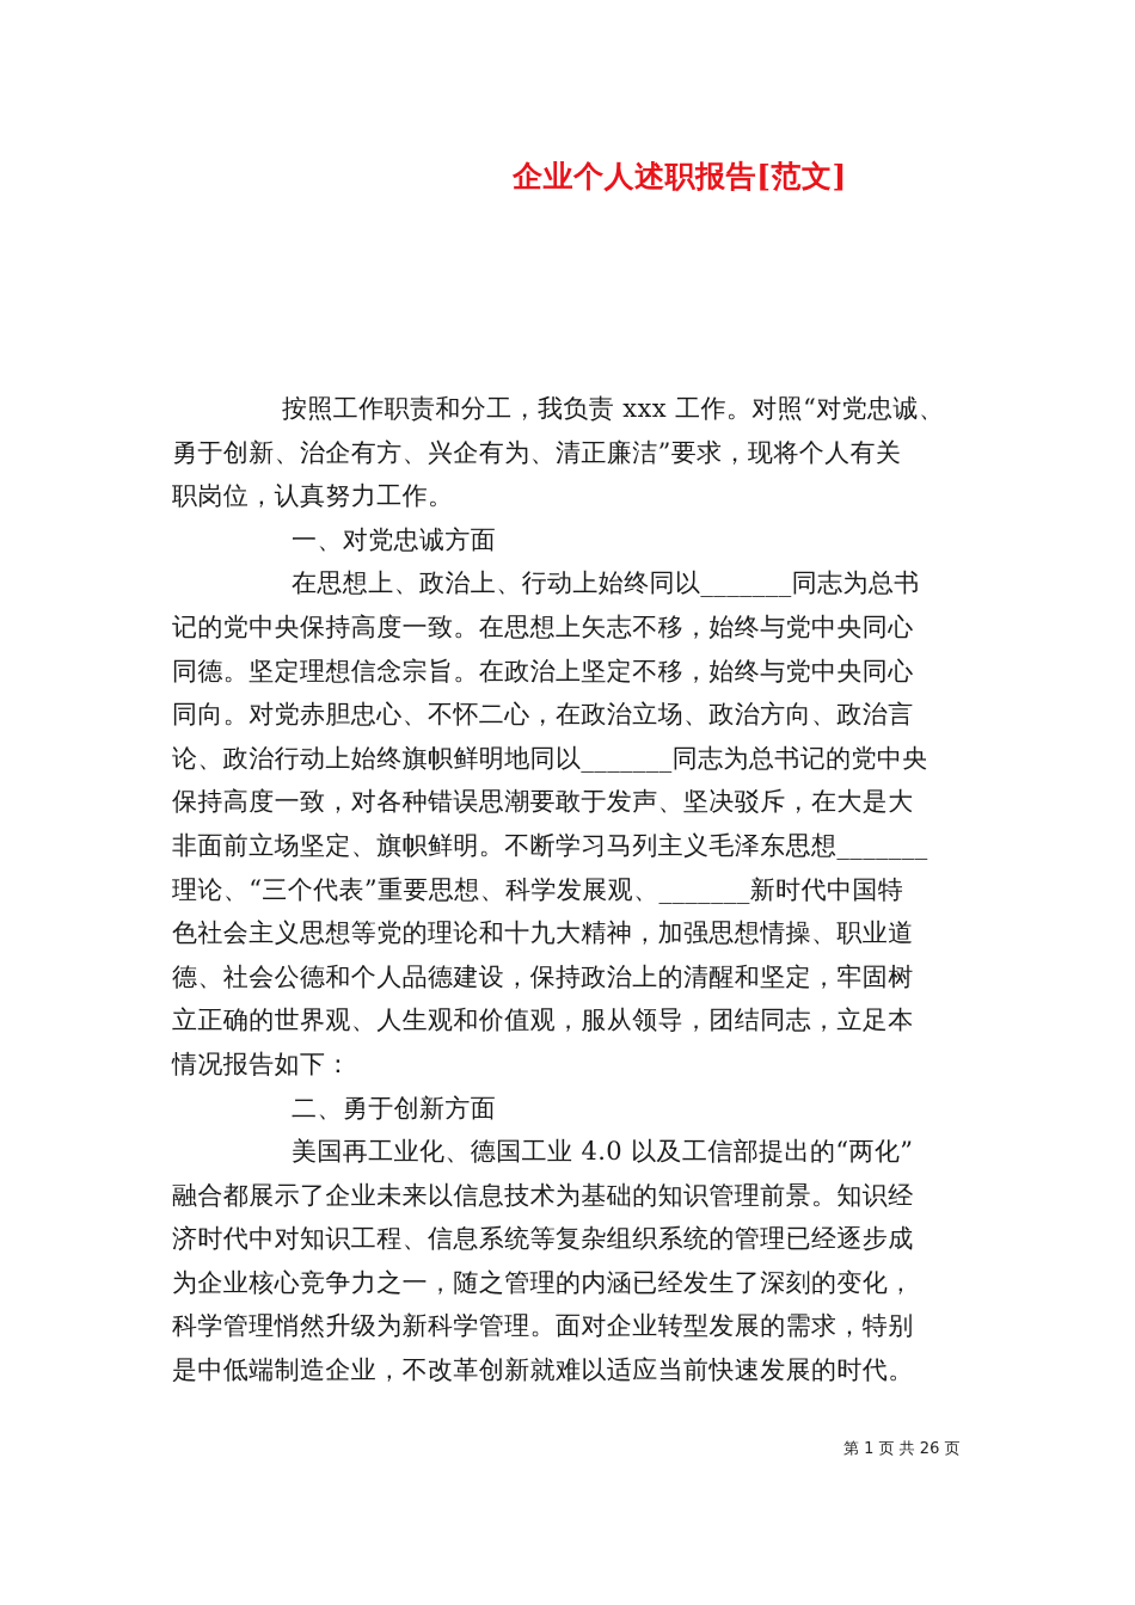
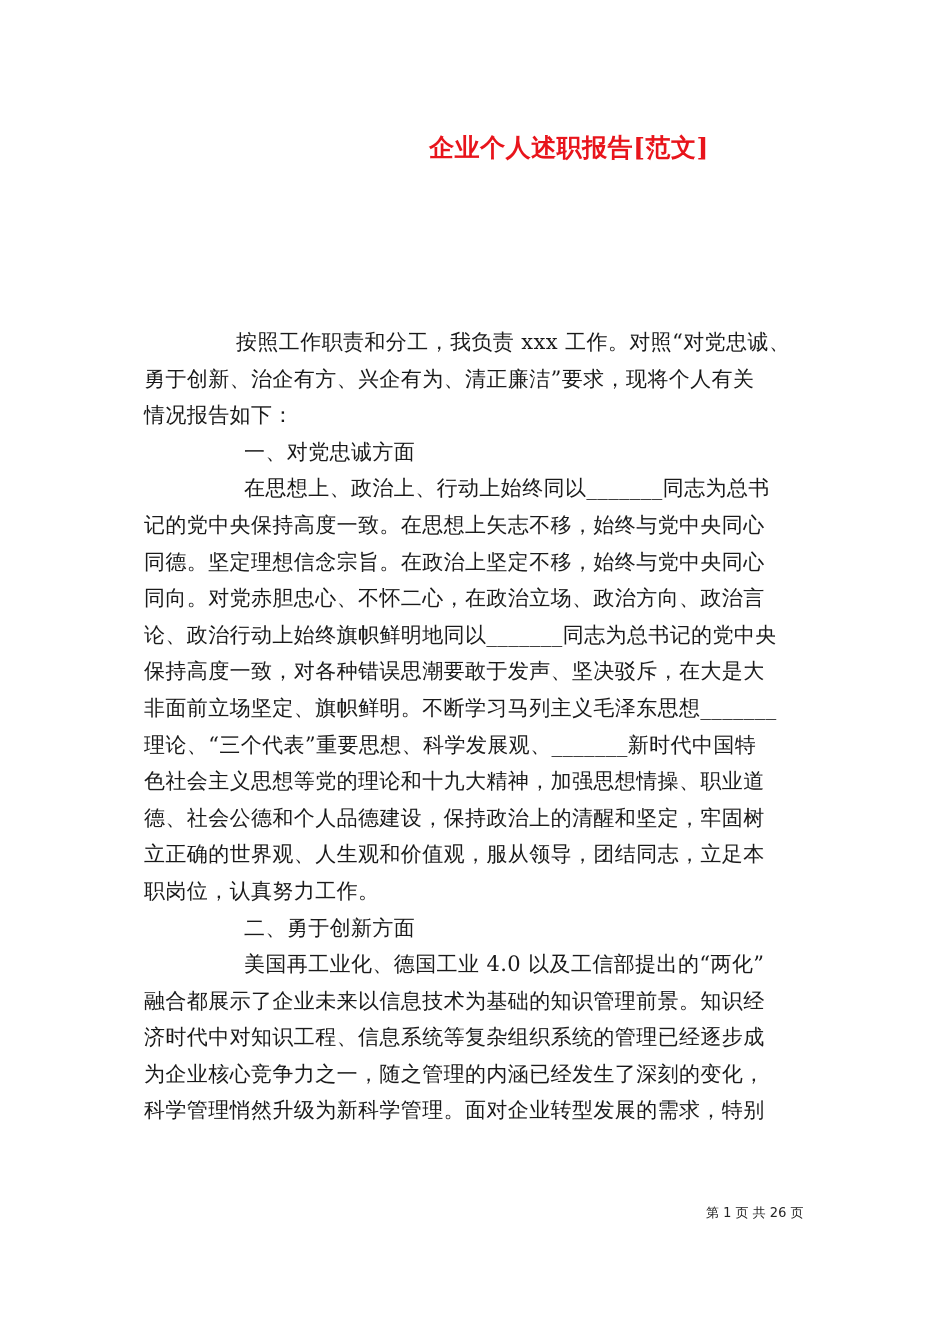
  企业个人述职报告[范文]
  按照工作职责和分工，我负责 xxx 工作。对照“对党忠诚、
  勇于创新、治企有方、兴企有为、清正廉洁”要求，现将个人有关
- 职岗位，认真努力工作。
+ 情况报告如下：
  一、对党忠诚方面
  在思想上、政治上、行动上始终同以_______同志为总书
  记的党中央保持高度一致。在思想上矢志不移，始终与党中央同心
  同德。坚定理想信念宗旨。在政治上坚定不移，始终与党中央同心
  同向。对党赤胆忠心、不怀二心，在政治立场、政治方向、政治言
  论、政治行动上始终旗帜鲜明地同以_______同志为总书记的党中央
  保持高度一致，对各种错误思潮要敢于发声、坚决驳斥，在大是大
  非面前立场坚定、旗帜鲜明。不断学习马列主义毛泽东思想_______
  理论、“三个代表”重要思想、科学发展观、_______新时代中国特
  色社会主义思想等党的理论和十九大精神，加强思想情操、职业道
  德、社会公德和个人品德建设，保持政治上的清醒和坚定，牢固树
  立正确的世界观、人生观和价值观，服从领导，团结同志，立足本
- 情况报告如下：
+ 职岗位，认真努力工作。
  二、勇于创新方面
  美国再工业化、德国工业 4.0 以及工信部提出的“两化”
  融合都展示了企业未来以信息技术为基础的知识管理前景。知识经
  济时代中对知识工程、信息系统等复杂组织系统的管理已经逐步成
  为企业核心竞争力之一，随之管理的内涵已经发生了深刻的变化，
  科学管理悄然升级为新科学管理。面对企业转型发展的需求，特别
- 是中低端制造企业，不改革创新就难以适应当前快速发展的时代。
  第 1 页 共 26 页
